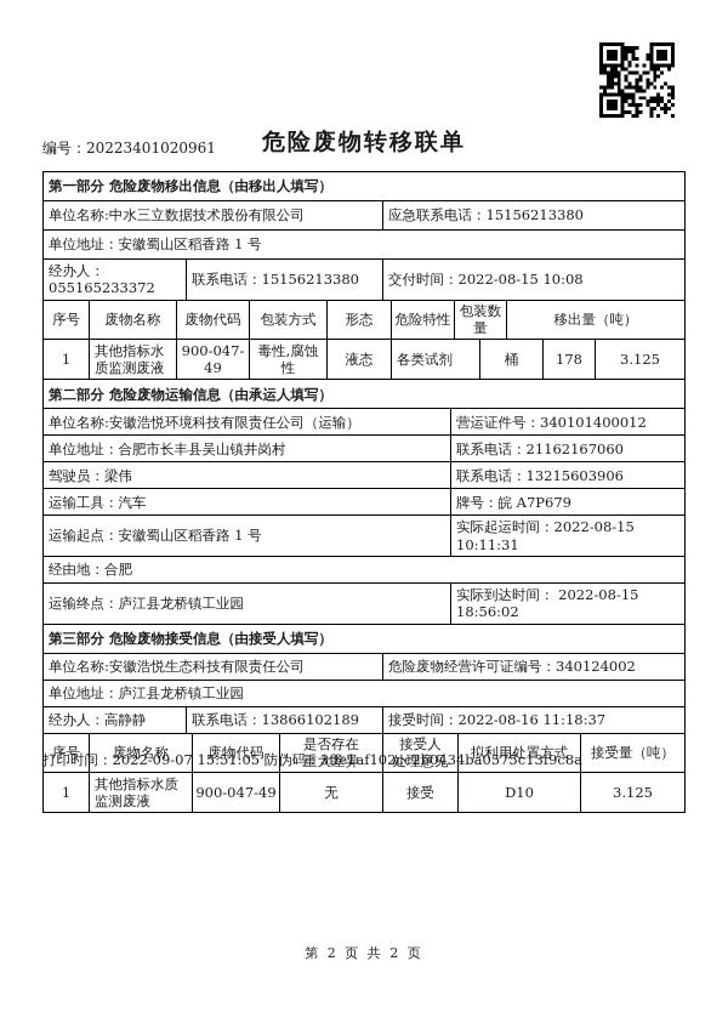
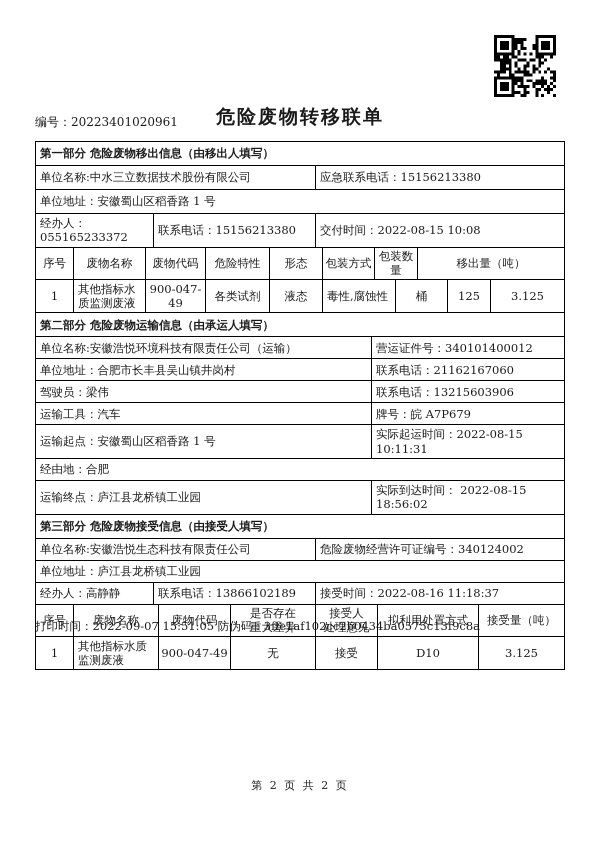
  编号：20223401020961
  危险废物转移联单
  第一部分 危险废物移出信息（由移出人填写）
  单位名称:中水三立数据技术股份有限公司
  应急联系电话：15156213380
  单位地址：安徽蜀山区稻香路 1 号
  经办人：055165233372
  联系电话：15156213380
  交付时间：2022-08-15 10:08
  序号
  废物名称
  废物代码
- 包装方式
+ 危险特性
  形态
- 危险特性
+ 包装方式
  包装数量
  移出量（吨）
  1
  其他指标水质监测废液
  900-047-49
- 毒性,腐蚀性
+ 各类试剂
  液态
- 各类试剂
+ 毒性,腐蚀性
  桶
- 178
+ 125
  3.125
  第二部分 危险废物运输信息（由承运人填写）
  单位名称:安徽浩悦环境科技有限责任公司（运输）
  营运证件号：340101400012
  单位地址：合肥市长丰县吴山镇井岗村
  联系电话：21162167060
  驾驶员：梁伟
  联系电话：13215603906
  运输工具：汽车
  牌号：皖 A7P679
  运输起点：安徽蜀山区稻香路 1 号
  实际起运时间：2022-08-15 10:11:31
  经由地：合肥
  运输终点：庐江县龙桥镇工业园
  实际到达时间： 2022-08-15 18:56:02
  第三部分 危险废物接受信息（由接受人填写）
  单位名称:安徽浩悦生态科技有限责任公司
  危险废物经营许可证编号：340124002
  单位地址：庐江县龙桥镇工业园
  经办人：高静静
  联系电话：13866102189
  接受时间：2022-08-16 11:18:37
  序号
  废物名称
  废物代码
  是否存在
  重大差异
  接受人
  处理意见
  拟利用处置方式
  接受量（吨）
  1
  其他指标水质监测废液
  900-047-49
  无
  接受
  D10
  3.125
  打印时间：2022-09-07 15:51:05 防伪码：3ffe1af102cc2b0434ba0575c13f9c8a
  第 2 页 共 2 页
